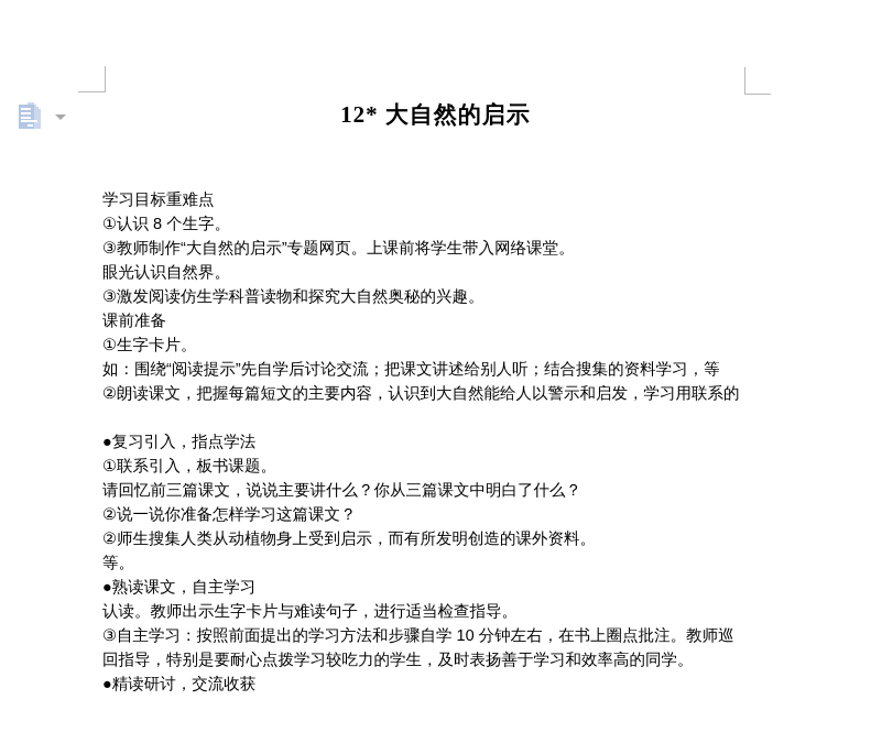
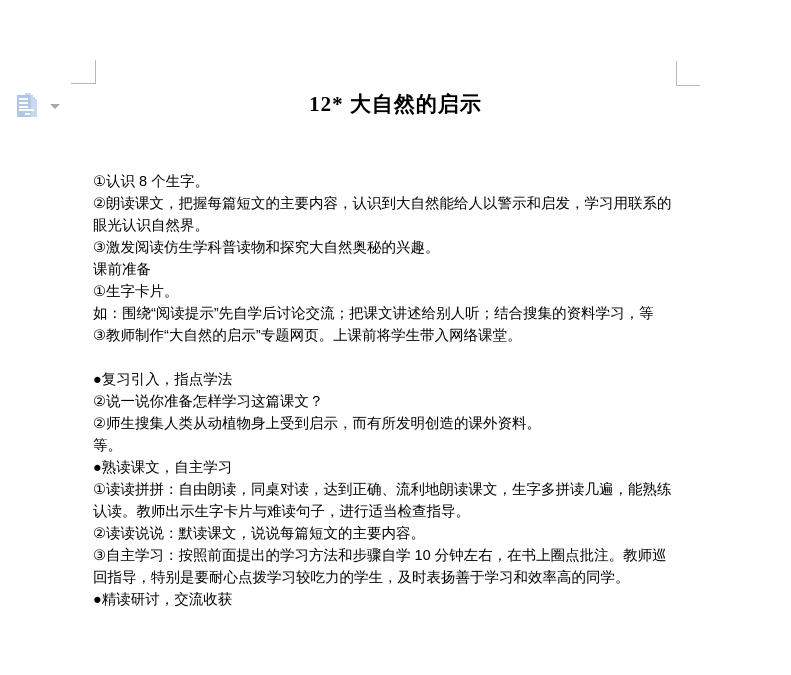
  12* 大自然的启示
- 学习目标重难点
  ①认识 8 个生字。
- ③教师制作“大自然的启示”专题网页。上课前将学生带入网络课堂。
+ ②朗读课文，把握每篇短文的主要内容，认识到大自然能给人以警示和启发，学习用联系的
  眼光认识自然界。
  ③激发阅读仿生学科普读物和探究大自然奥秘的兴趣。
  课前准备
  ①生字卡片。
  如：围绕“阅读提示”先自学后讨论交流；把课文讲述给别人听；结合搜集的资料学习，等
- ②朗读课文，把握每篇短文的主要内容，认识到大自然能给人以警示和启发，学习用联系的
+ ③教师制作“大自然的启示”专题网页。上课前将学生带入网络课堂。
  ●复习引入，指点学法
- ①联系引入，板书课题。
- 请回忆前三篇课文，说说主要讲什么？你从三篇课文中明白了什么？
  ②说一说你准备怎样学习这篇课文？
  ②师生搜集人类从动植物身上受到启示，而有所发明创造的课外资料。
  等。
  ●熟读课文，自主学习
+ ①读读拼拼：自由朗读，同桌对读，达到正确、流利地朗读课文，生字多拼读几遍，能熟练
  认读。教师出示生字卡片与难读句子，进行适当检查指导。
+ ②读读说说：默读课文，说说每篇短文的主要内容。
  ③自主学习：按照前面提出的学习方法和步骤自学 10 分钟左右，在书上圈点批注。教师巡
  回指导，特别是要耐心点拨学习较吃力的学生，及时表扬善于学习和效率高的同学。
  ●精读研讨，交流收获
